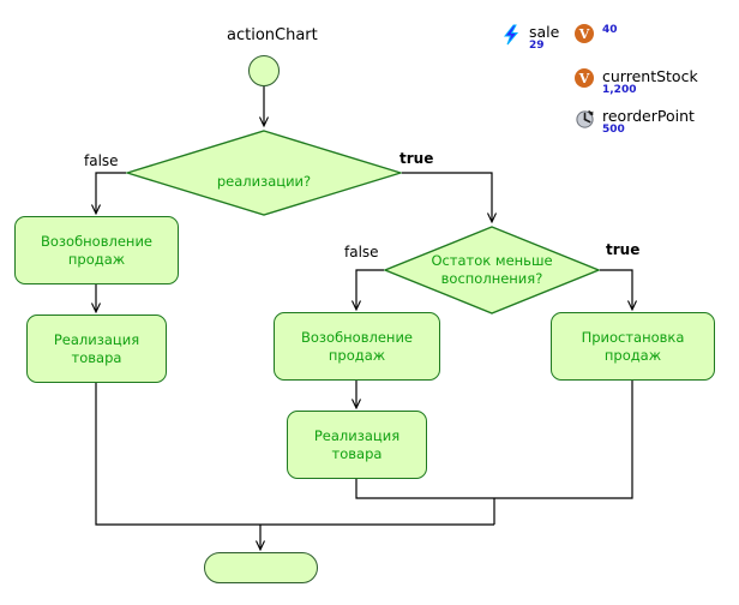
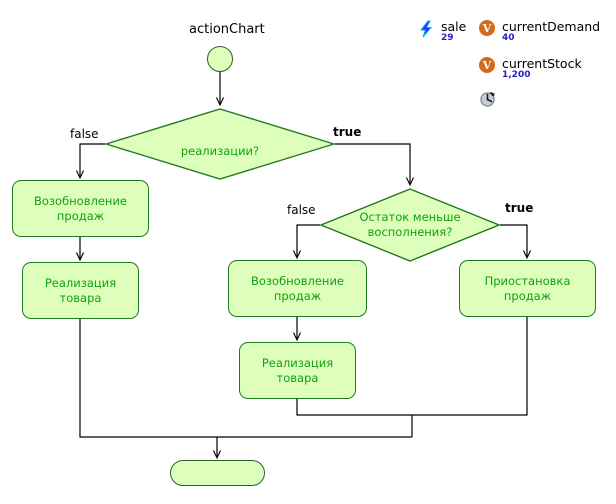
  actionChart
  реализации?
  false
  true
  Остаток меньше
  восполнения?
  false
  true
  Возобновление
  продаж
  Реализация
  товара
  Возобновление
  продаж
  Реализация
  товара
  Приостановка
  продаж
  sale
  29
  V
+ currentDemand
  40
  V
  currentStock
  1,200
- reorderPoint
- 500
